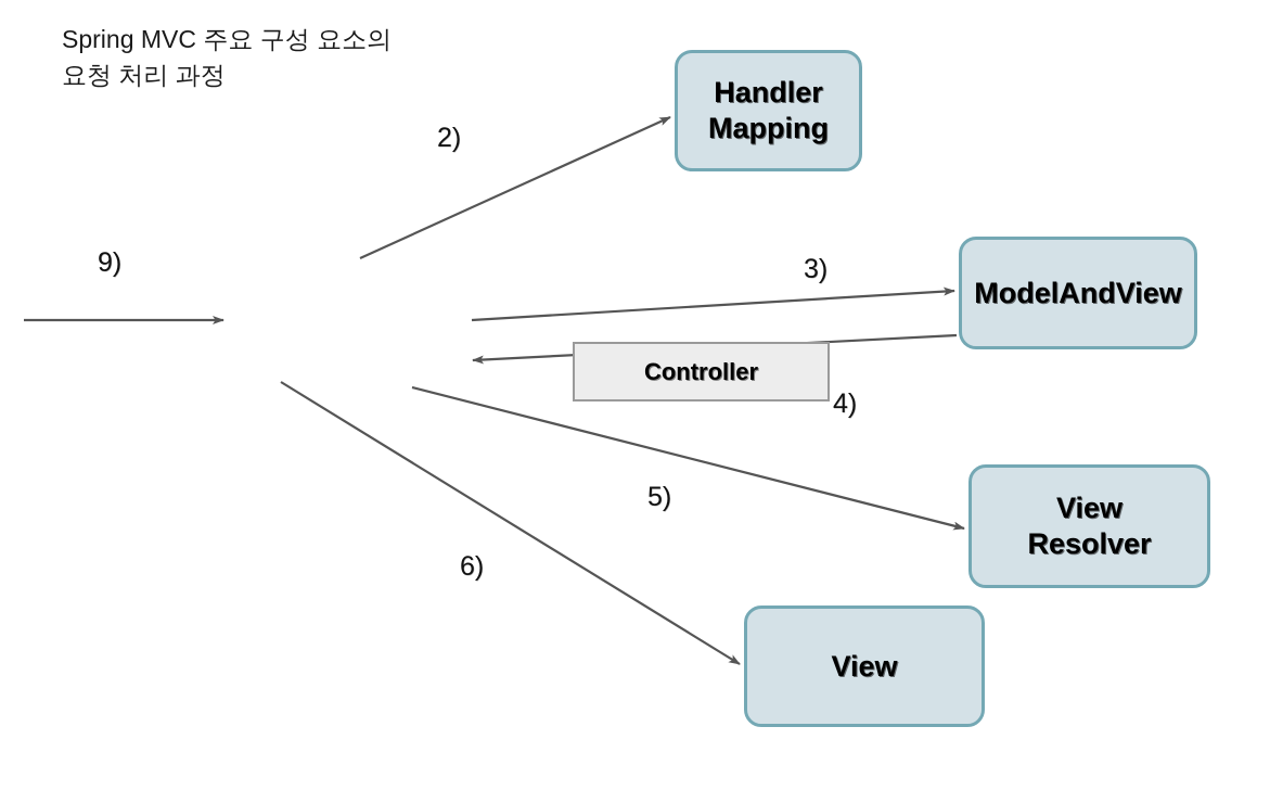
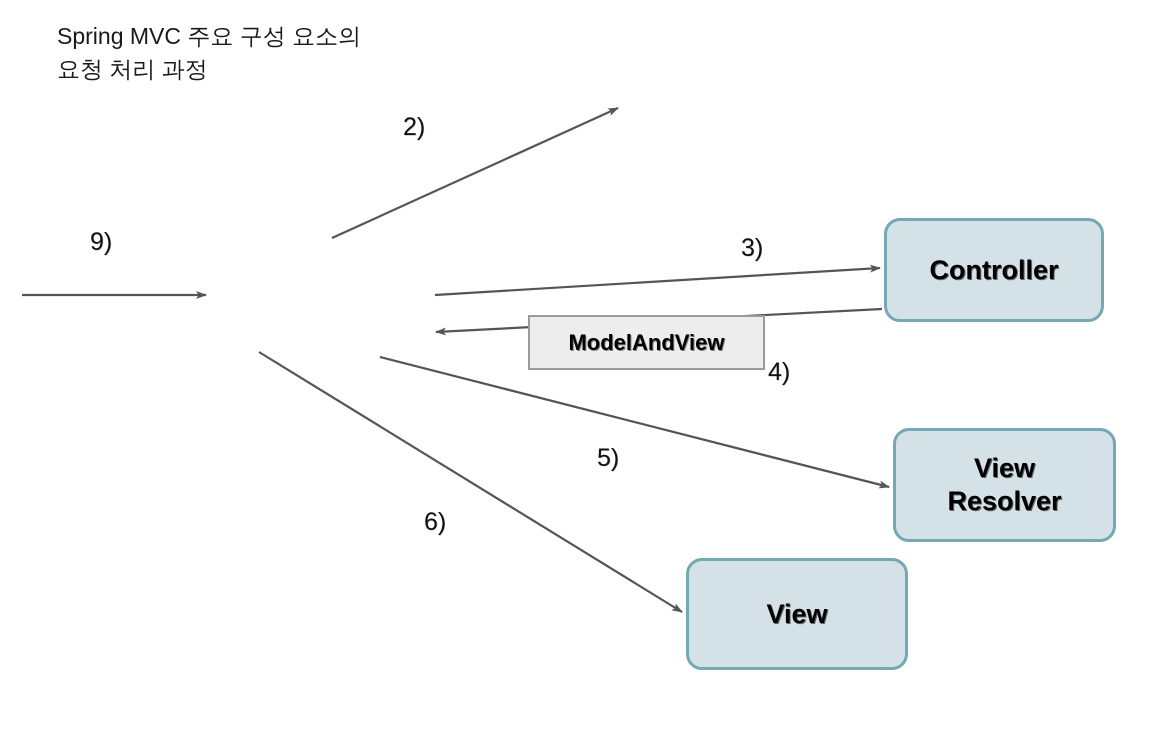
  Spring MVC 주요 구성 요소의
  요청 처리 과정
- Handler
- Mapping
- ModelAndView
+ Controller
  View
  Resolver
  View
- Controller
+ ModelAndView
  9)
  2)
  3)
  4)
  5)
  6)
